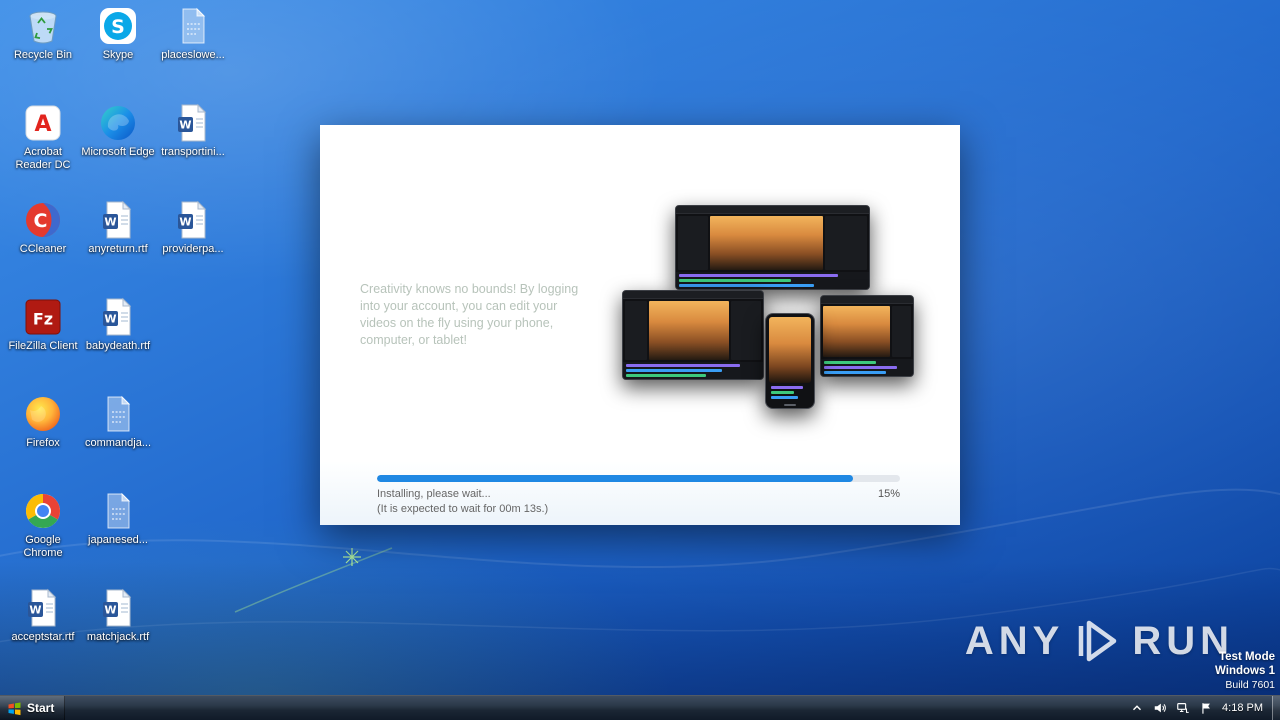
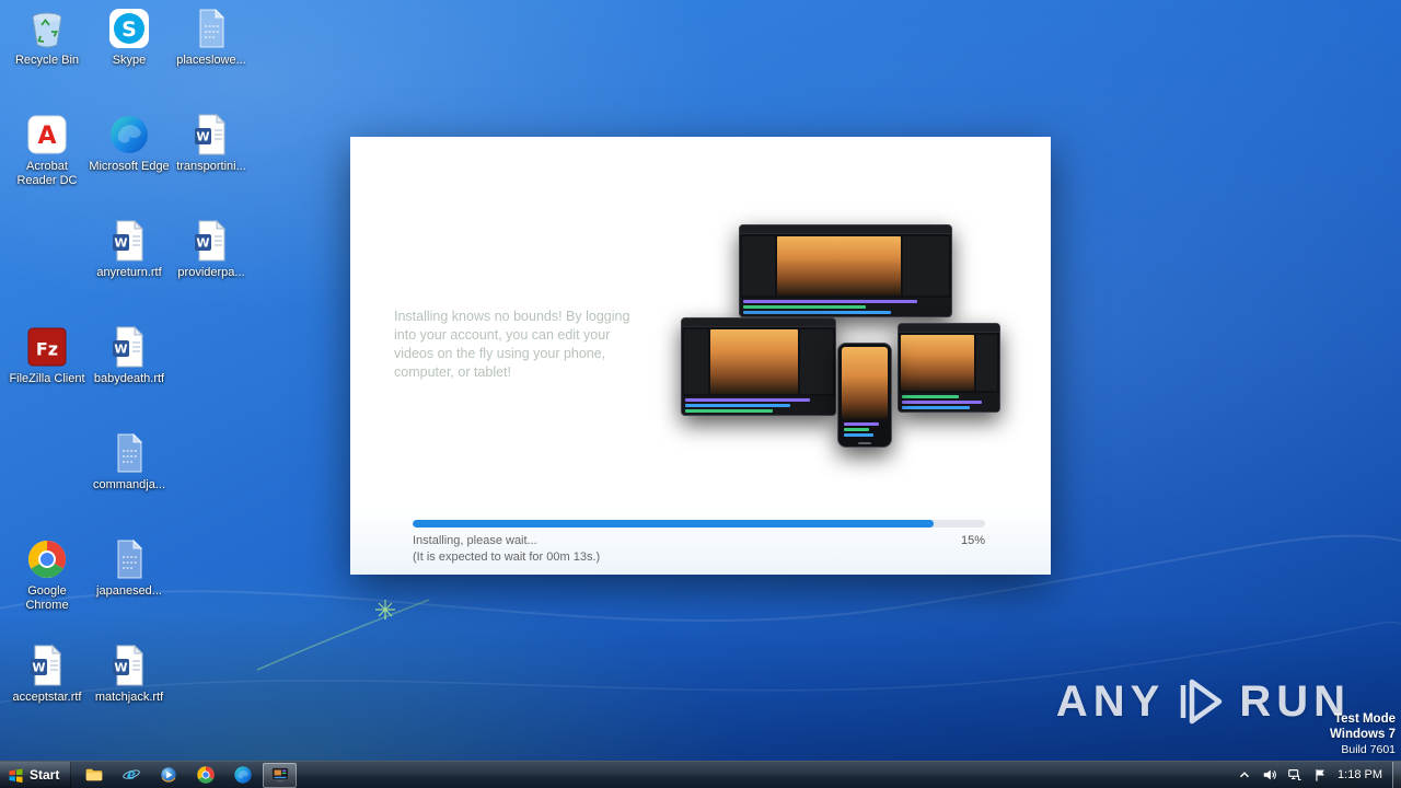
  Recycle Bin
  S
  Skype
  placeslowe...
  A
  Acrobat Reader DC
  Microsoft Edge
  W
  transportini...
- C
- CCleaner
  W
  anyreturn.rtf
  W
  providerpa...
  Fz
  FileZilla Client
  W
  babydeath.rtf
- Firefox
  commandja...
  Google Chrome
  japanesed...
  W
  acceptstar.rtf
  W
  matchjack.rtf
- Creativity knows no bounds! By logging into your account, you can edit your videos on the fly using your phone, computer, or tablet!
+ Installing knows no bounds! By logging into your account, you can edit your videos on the fly using your phone, computer, or tablet!
  Installing, please wait...
  (It is expected to wait for 00m 13s.)
  15%
  ANY
  RUN
  Test Mode
- Windows 1
+ Windows 7
  Build 7601
  Start
+ e
- 4:18 PM
+ 1:18 PM
